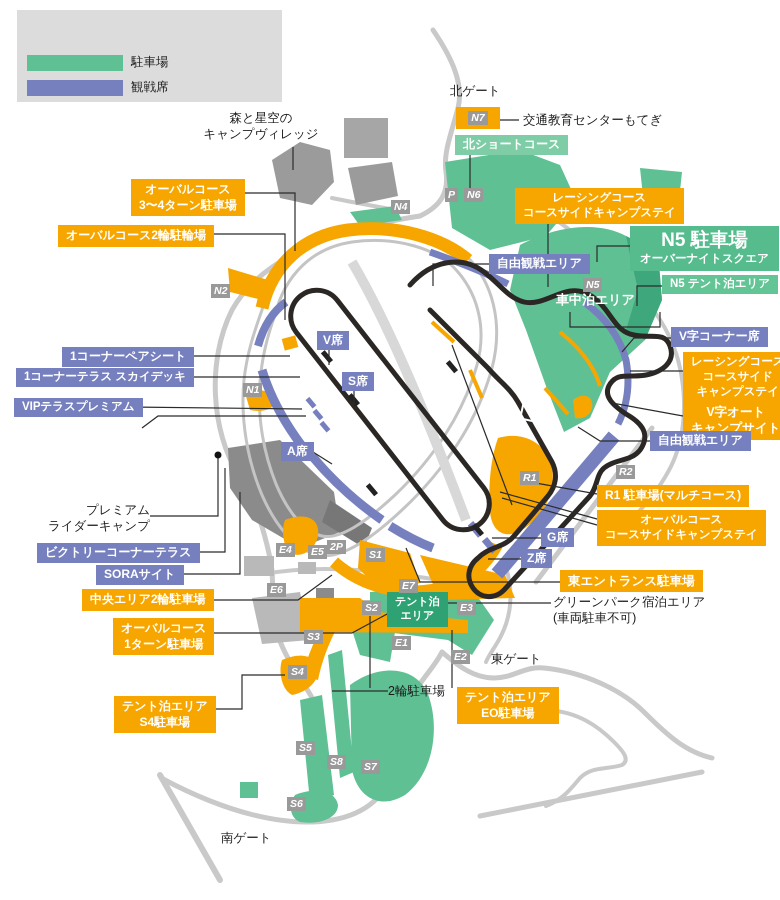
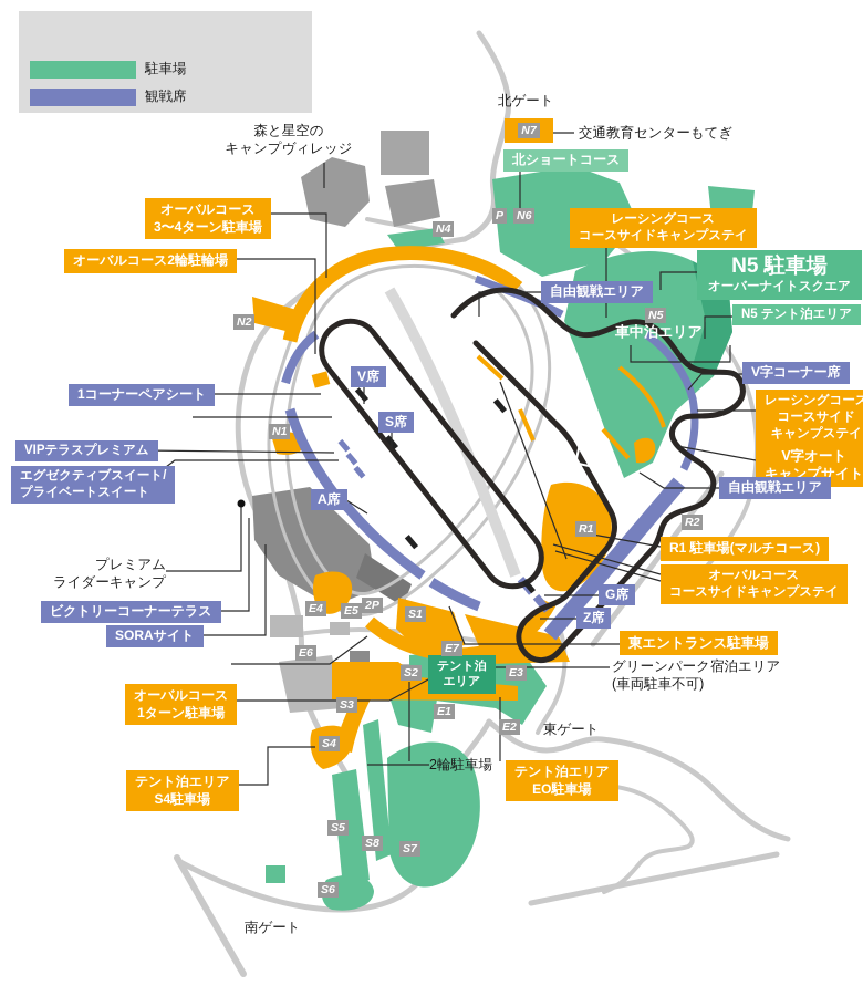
  駐車場
  観戦席
  北ゲート
  交通教育センターもてぎ
  森と星空の
  キャンプヴィレッジ
  プレミアム
  ライダーキャンプ
  グリーンパーク宿泊エリア
  (車両駐車不可)
  東ゲート
  南ゲート
  2輪駐車場
  車中泊エリア
  N7
  オーバルコース
  3〜4ターン駐車場
  オーバルコース2輪駐輪場
  レーシングコース
  コースサイドキャンプステイ
  レーシングコース
  コースサイド
  キャンプステイ
  V字オート
  キャンプサイト
  R1 駐車場(マルチコース)
  オーバルコース
  コースサイドキャンプステイ
  東エントランス駐車場
  テント泊エリア
  EO駐車場
- 中央エリア2輪駐車場
  オーバルコース
  1ターン駐車場
  テント泊エリア
  S4駐車場
  北ショートコース
  N5 駐車場
  オーバーナイトスクエア
  N5 テント泊エリア
  テント泊
  エリア
  自由観戦エリア
  V字コーナー席
  自由観戦エリア
  1コーナーペアシート
- 1コーナーテラス スカイデッキ
  VIPテラスプレミアム
+ エグゼクティブスイート/
+ プライベートスイート
  ビクトリーコーナーテラス
  SORAサイト
  V席
  S席
  A席
  G席
  Z席
  N2
  N1
  N4
  P
  N6
  N5
  R1
  R2
  E4
  E5
  2P
  S1
  E6
  E7
  S2
  E3
  E1
  E2
  S3
  S4
  S5
  S8
  S7
  S6
